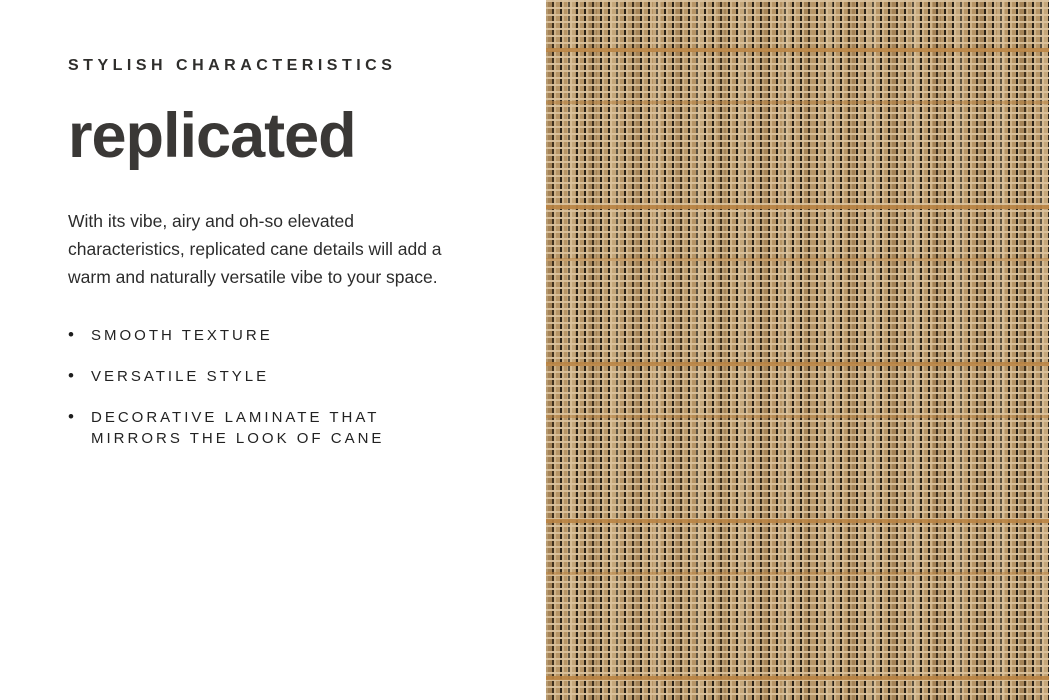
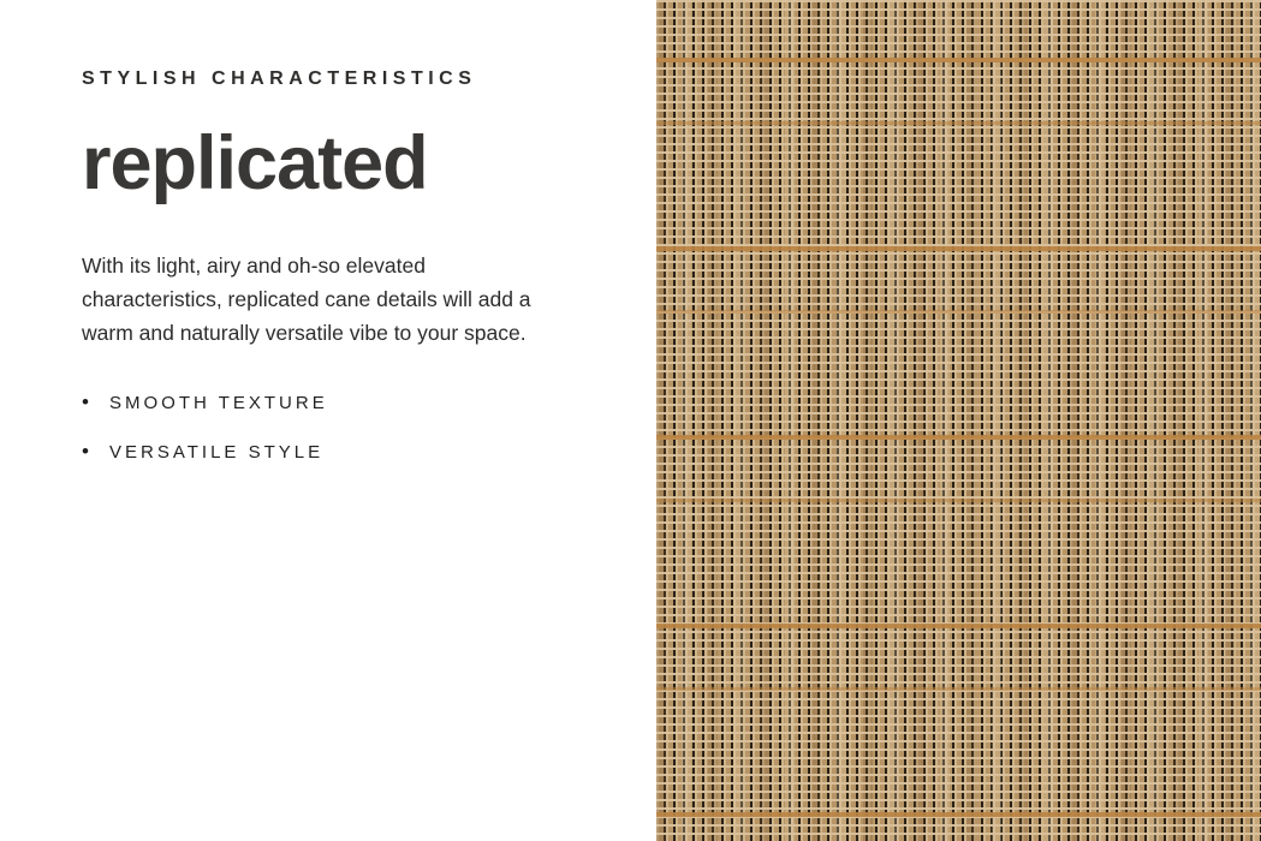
  STYLISH CHARACTERISTICS
  replicated
- With its vibe, airy and oh-so elevated characteristics, replicated cane details will add a warm and naturally versatile vibe to your space.
+ With its light, airy and oh-so elevated characteristics, replicated cane details will add a warm and naturally versatile vibe to your space.
  SMOOTH TEXTURE
  VERSATILE STYLE
- DECORATIVE LAMINATE THAT MIRRORS THE LOOK OF CANE
